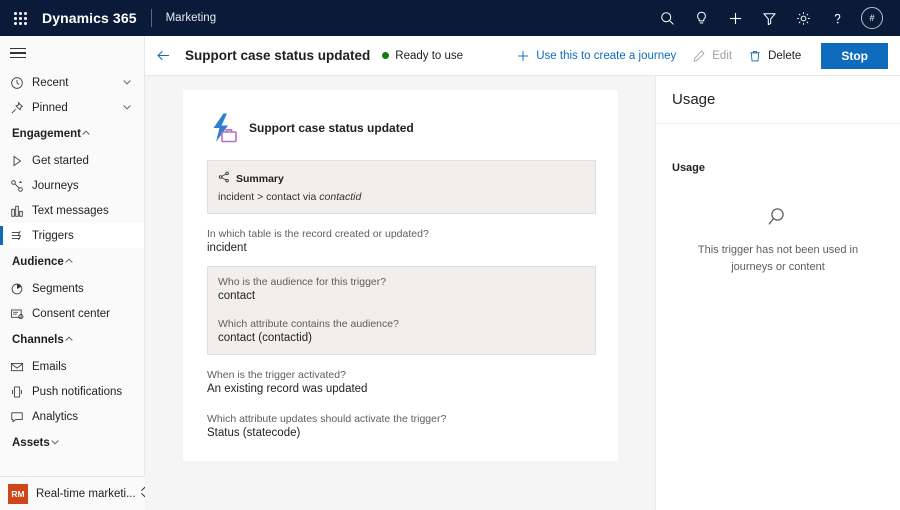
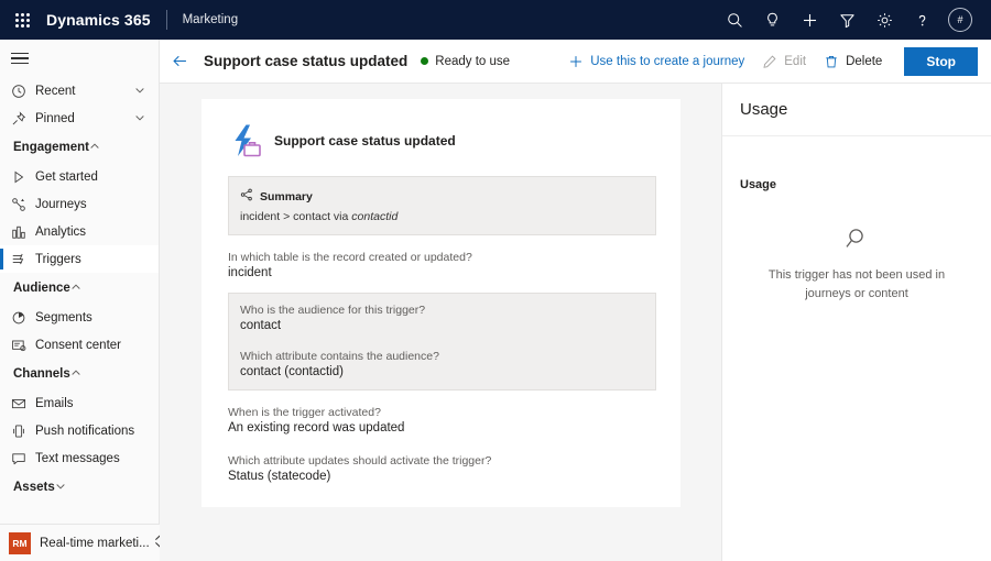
  Dynamics 365
  Marketing
  #
  Recent
  Pinned
  Engagement
  Get started
  Journeys
- Text messages
+ Analytics
  Triggers
  Audience
  Segments
  Consent center
  Channels
  Emails
  Push notifications
- Analytics
+ Text messages
  Assets
  RM
  Real-time marketi...
  Support case status updated
  Ready to use
  Use this to create a journey
  Edit
  Delete
  Stop
  Support case status updated
  Summary
  incident > contact via contactid
  In which table is the record created or updated?
  incident
  Who is the audience for this trigger?
  contact
  Which attribute contains the audience?
  contact (contactid)
  When is the trigger activated?
  An existing record was updated
  Which attribute updates should activate the trigger?
  Status (statecode)
  Usage
  Usage
  This trigger has not been used in journeys or content
